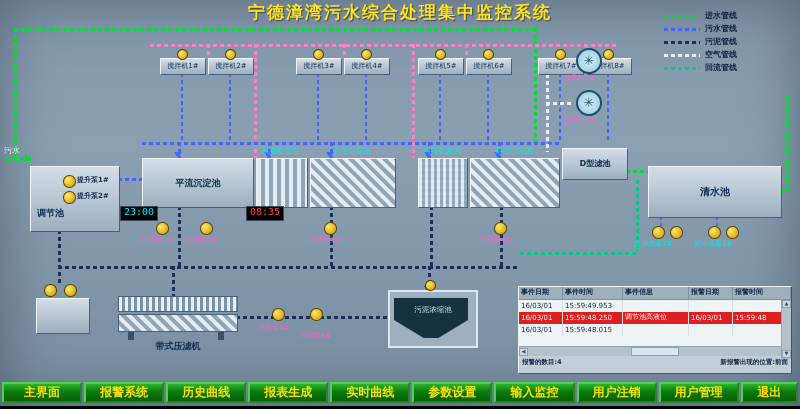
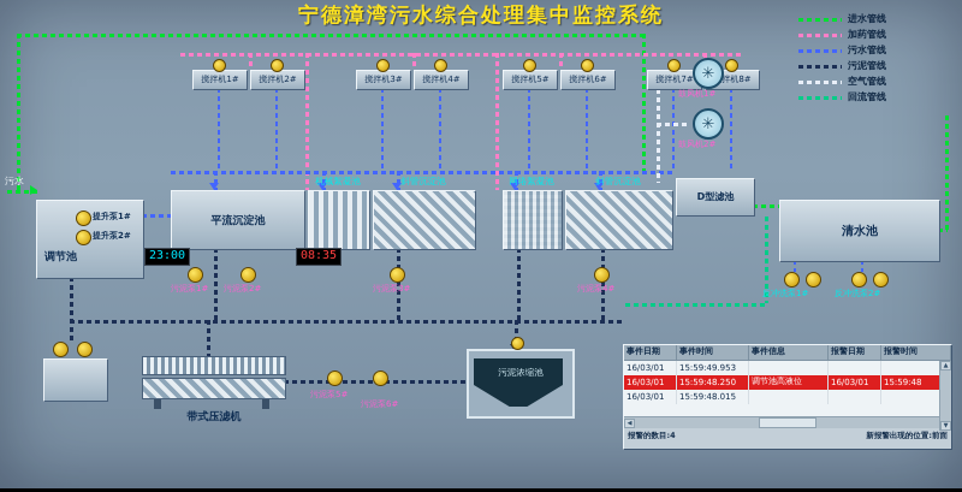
  宁德漳湾污水综合处理集中监控系统
  进水管线
+ 加药管线
  污水管线
  污泥管线
  空气管线
  回流管线
  搅拌机1#
  搅拌机2#
  搅拌机3#
  搅拌机4#
  搅拌机5#
  搅拌机6#
  搅拌机7#
  拌机8#
  污水
  调节池
  提升泵1#
  提升泵2#
  平流沉淀池
  机械絮凝池
  斜管沉淀池
  网络絮凝池
  斜管沉淀池
  D型滤池
  清水池
  23:00
  08:35
  污泥泵1#
  污泥泵2#
  污泥泵3#
  污泥泵4#
  ✳
  鼓风机1#
  ✳
  鼓风机2#
  反冲洗泵1#
  反冲洗泵2#
  带式压滤机
  污泥泵5#
  污泥泵6#
  污泥浓缩池
  事件日期
  事件时间
  事件信息
  报警日期
  报警时间
  16/03/01
  15:59:49.953
  16/03/01
  15:59:48.250
  调节池高液位
  16/03/01
  15:59:48
  16/03/01
  15:59:48.015
  报警的数目:4
  新报警出现的位置:前面
- 主界面
- 报警系统
- 历史曲线
- 报表生成
- 实时曲线
- 参数设置
- 输入监控
- 用户注销
- 用户管理
- 退出
